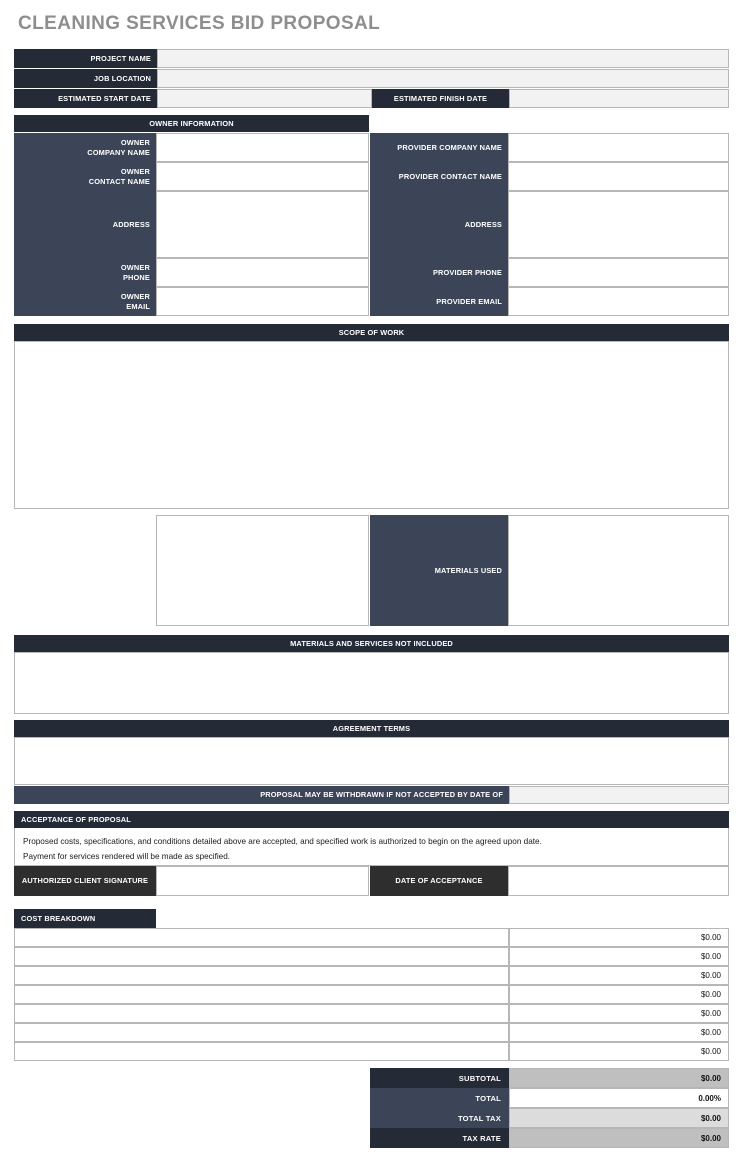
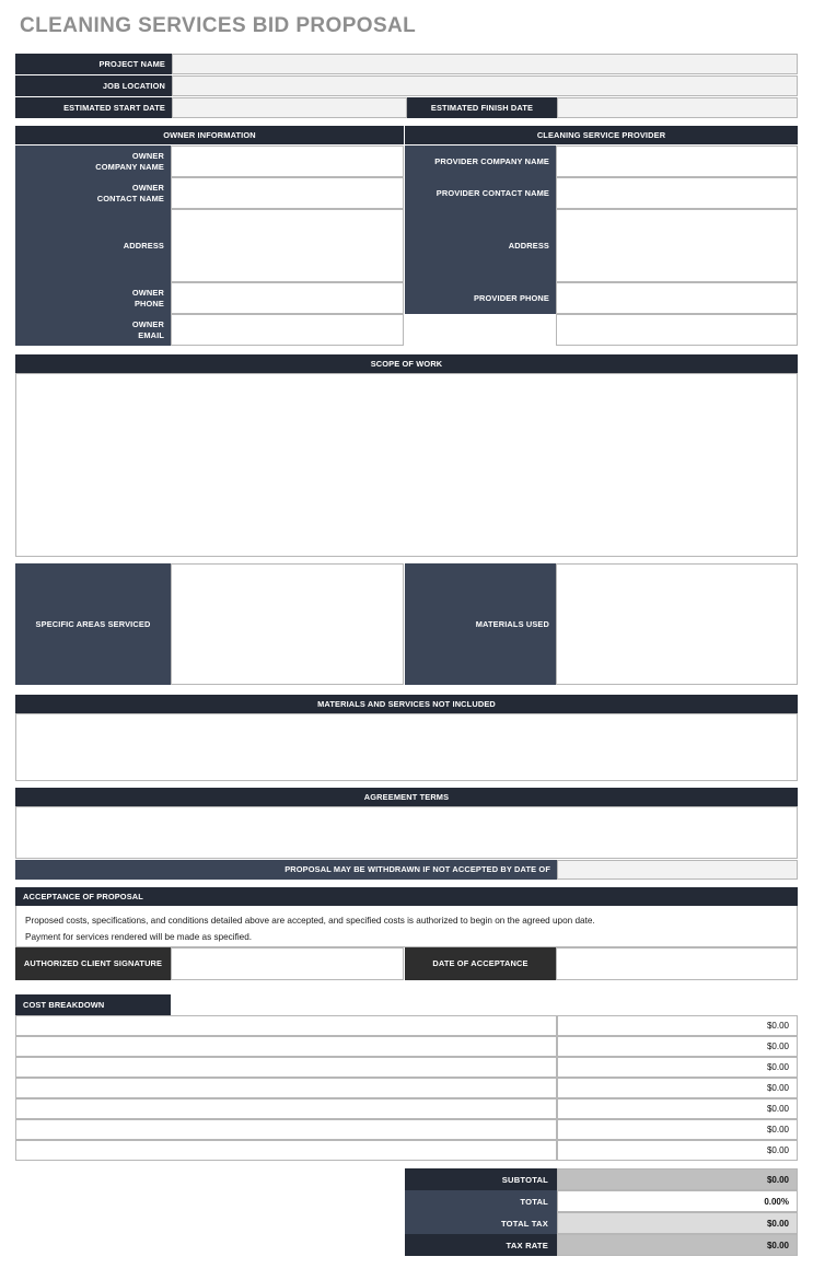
  CLEANING SERVICES BID PROPOSAL
  PROJECT NAME
  JOB LOCATION
  ESTIMATED START DATE
  ESTIMATED FINISH DATE
  OWNER INFORMATION
+ CLEANING SERVICE PROVIDER
  OWNER
  COMPANY NAME
  OWNER
  CONTACT NAME
  ADDRESS
  OWNER
  PHONE
  OWNER
  EMAIL
  PROVIDER COMPANY NAME
  PROVIDER CONTACT NAME
  ADDRESS
  PROVIDER PHONE
- PROVIDER EMAIL
  SCOPE OF WORK
+ SPECIFIC AREAS SERVICED
  MATERIALS USED
  MATERIALS AND SERVICES NOT INCLUDED
  AGREEMENT TERMS
  PROPOSAL MAY BE WITHDRAWN IF NOT ACCEPTED BY DATE OF
  ACCEPTANCE OF PROPOSAL
- Proposed costs, specifications, and conditions detailed above are accepted, and specified work is authorized to begin on the agreed upon date.
+ Proposed costs, specifications, and conditions detailed above are accepted, and specified costs is authorized to begin on the agreed upon date.
  Payment for services rendered will be made as specified.
  AUTHORIZED CLIENT SIGNATURE
  DATE OF ACCEPTANCE
  COST BREAKDOWN
  $0.00
  $0.00
  $0.00
  $0.00
  $0.00
  $0.00
  $0.00
  SUBTOTAL
  $0.00
  TOTAL
  0.00%
  TOTAL TAX
  $0.00
  TAX RATE
  $0.00
